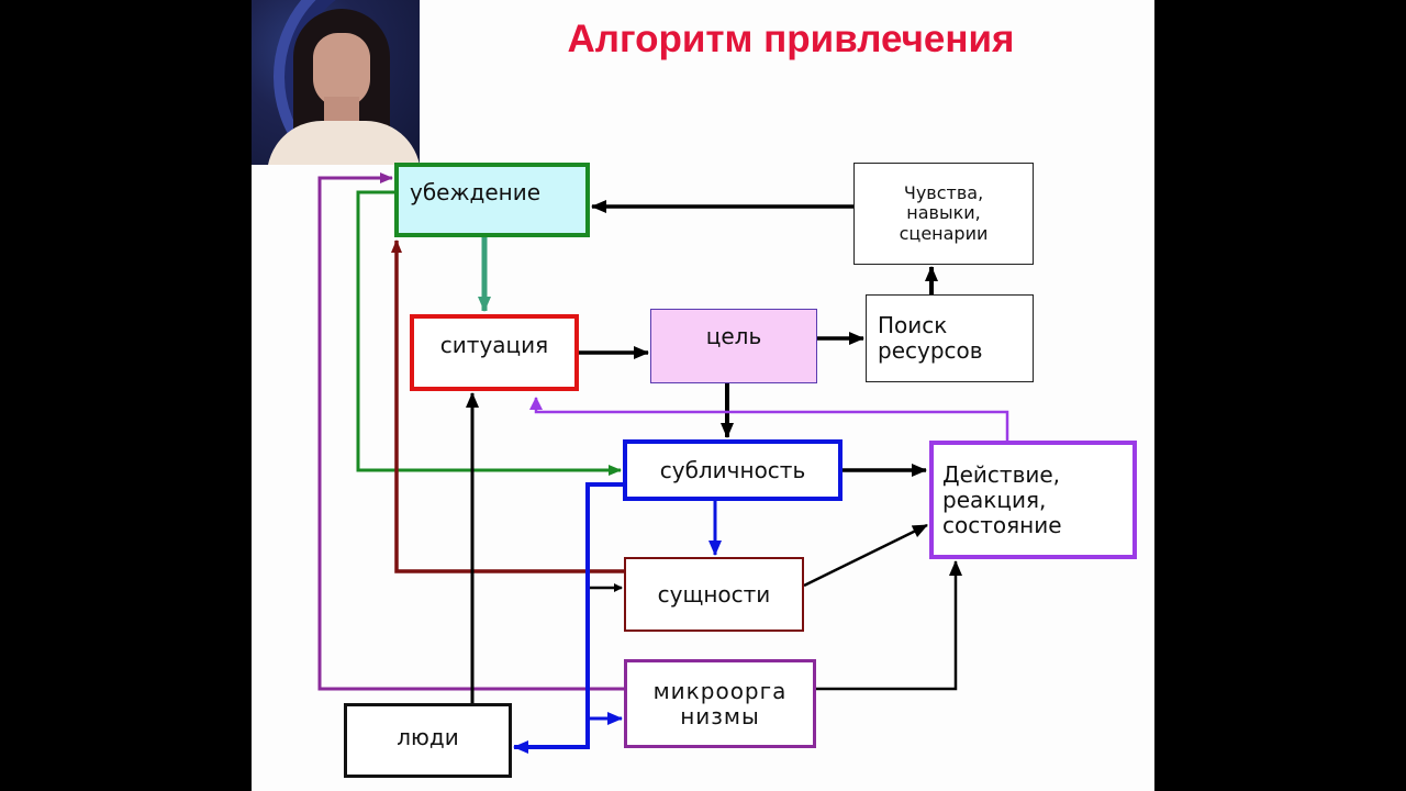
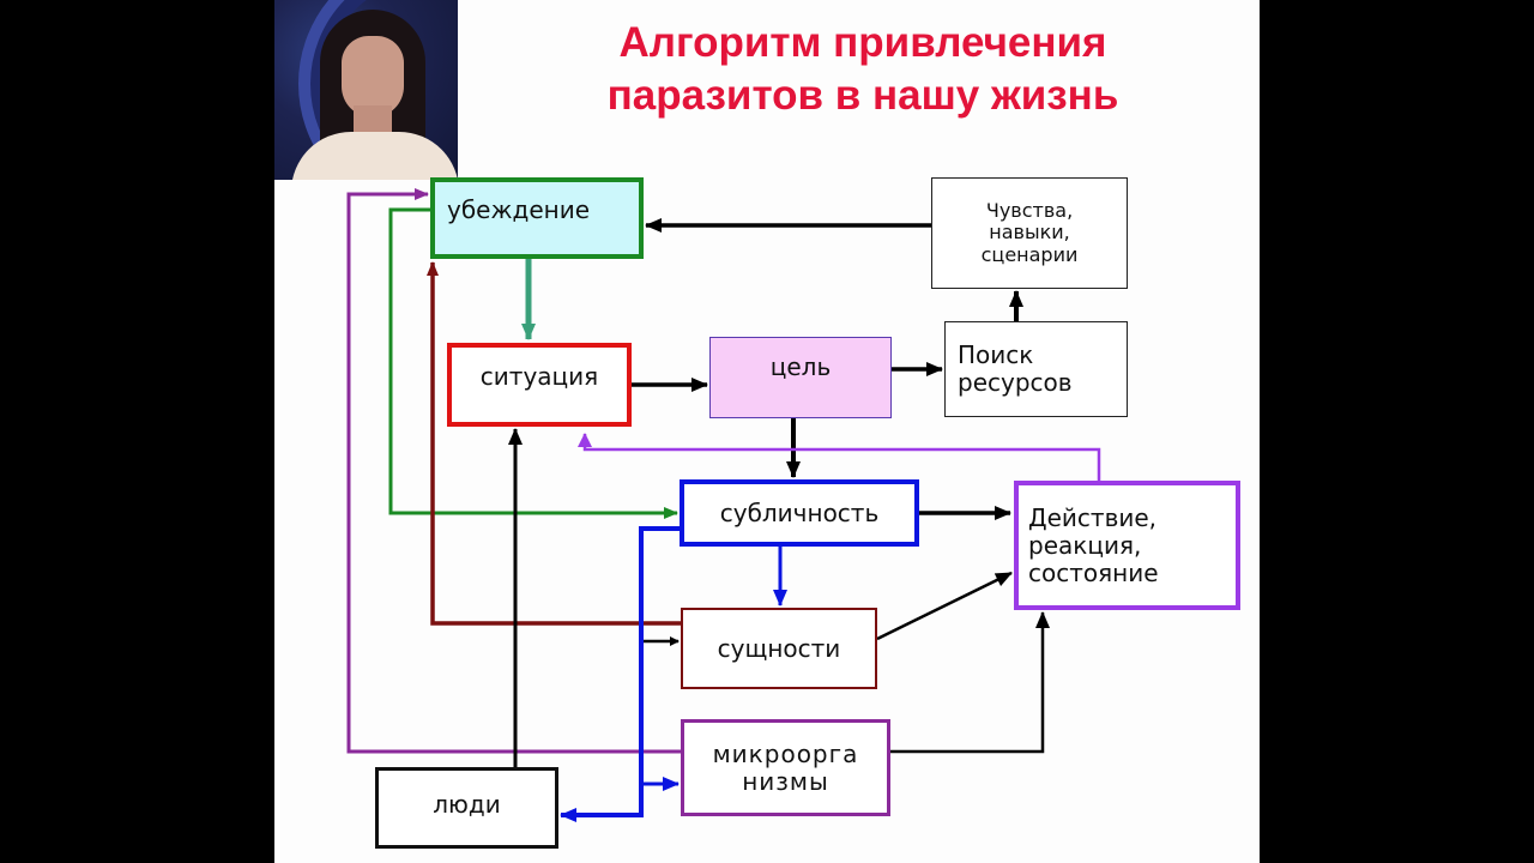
  Алгоритм привлечения
+ паразитов в нашу жизнь
  убеждение
  Чувства,
  навыки,
  сценарии
  ситуация
  цель
  Поиск
  ресурсов
  субличность
  Действие,
  реакция,
  состояние
  сущности
  микроорга
  низмы
  люди
